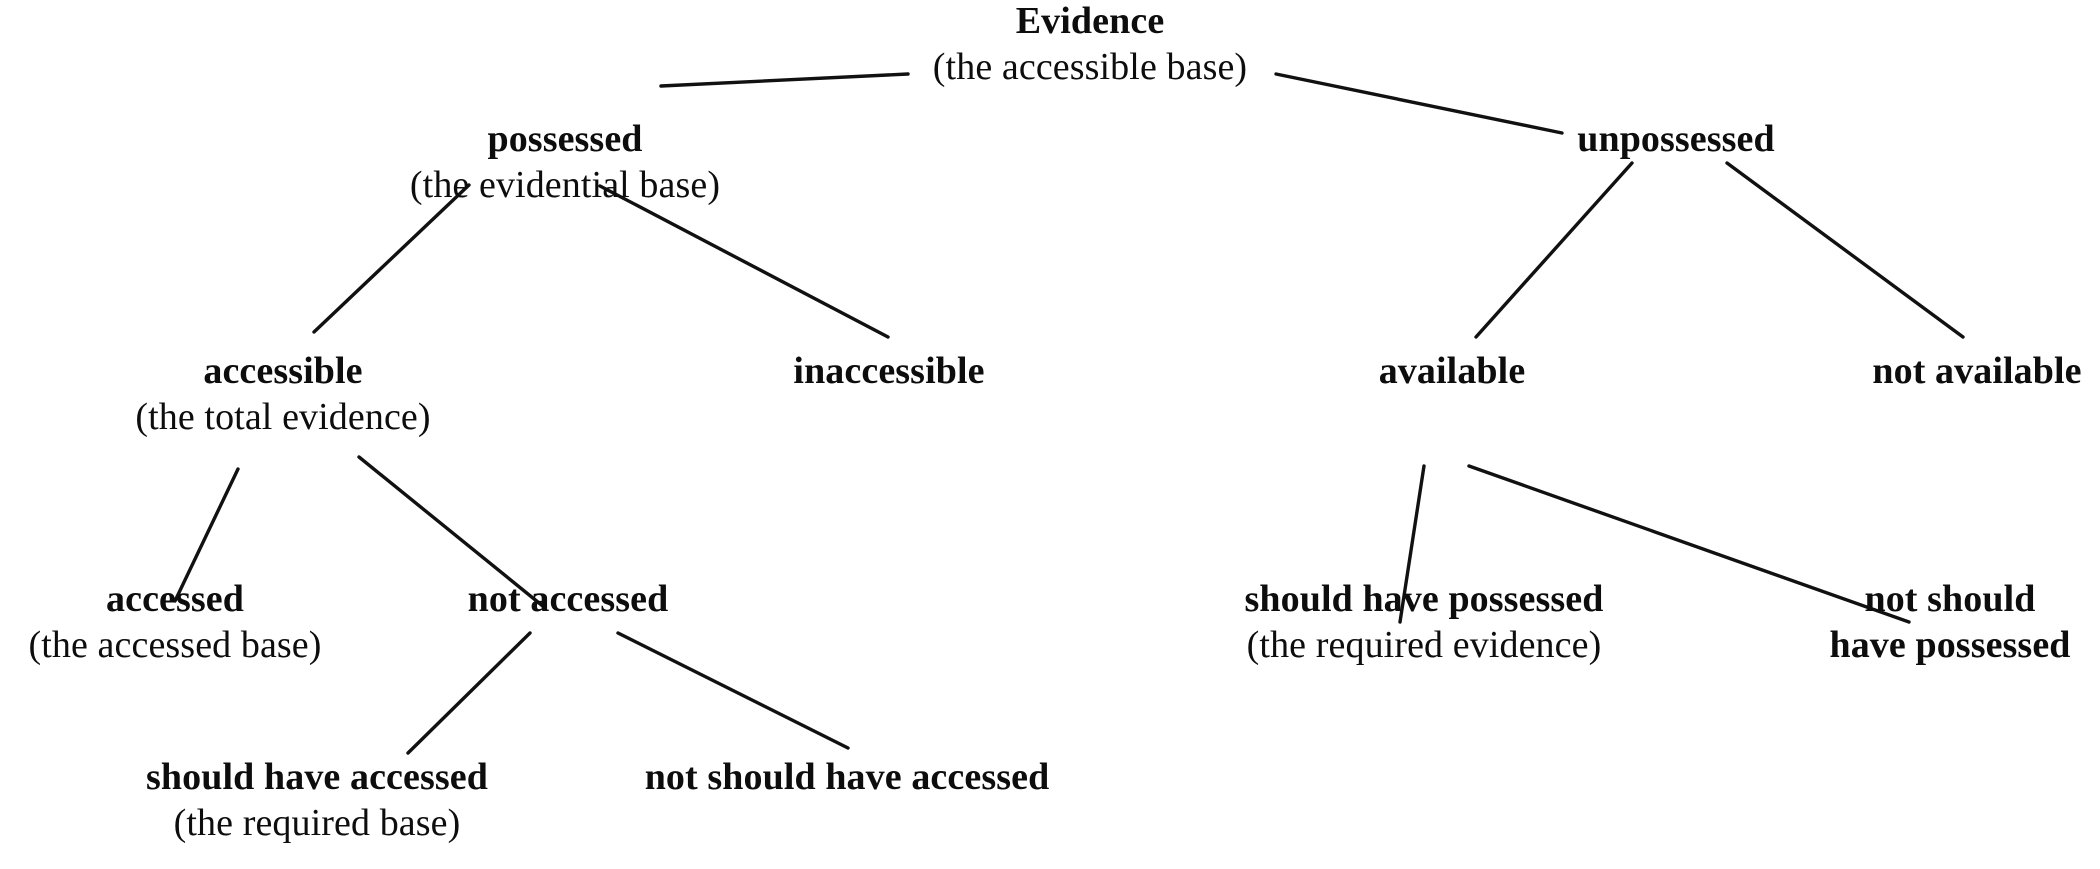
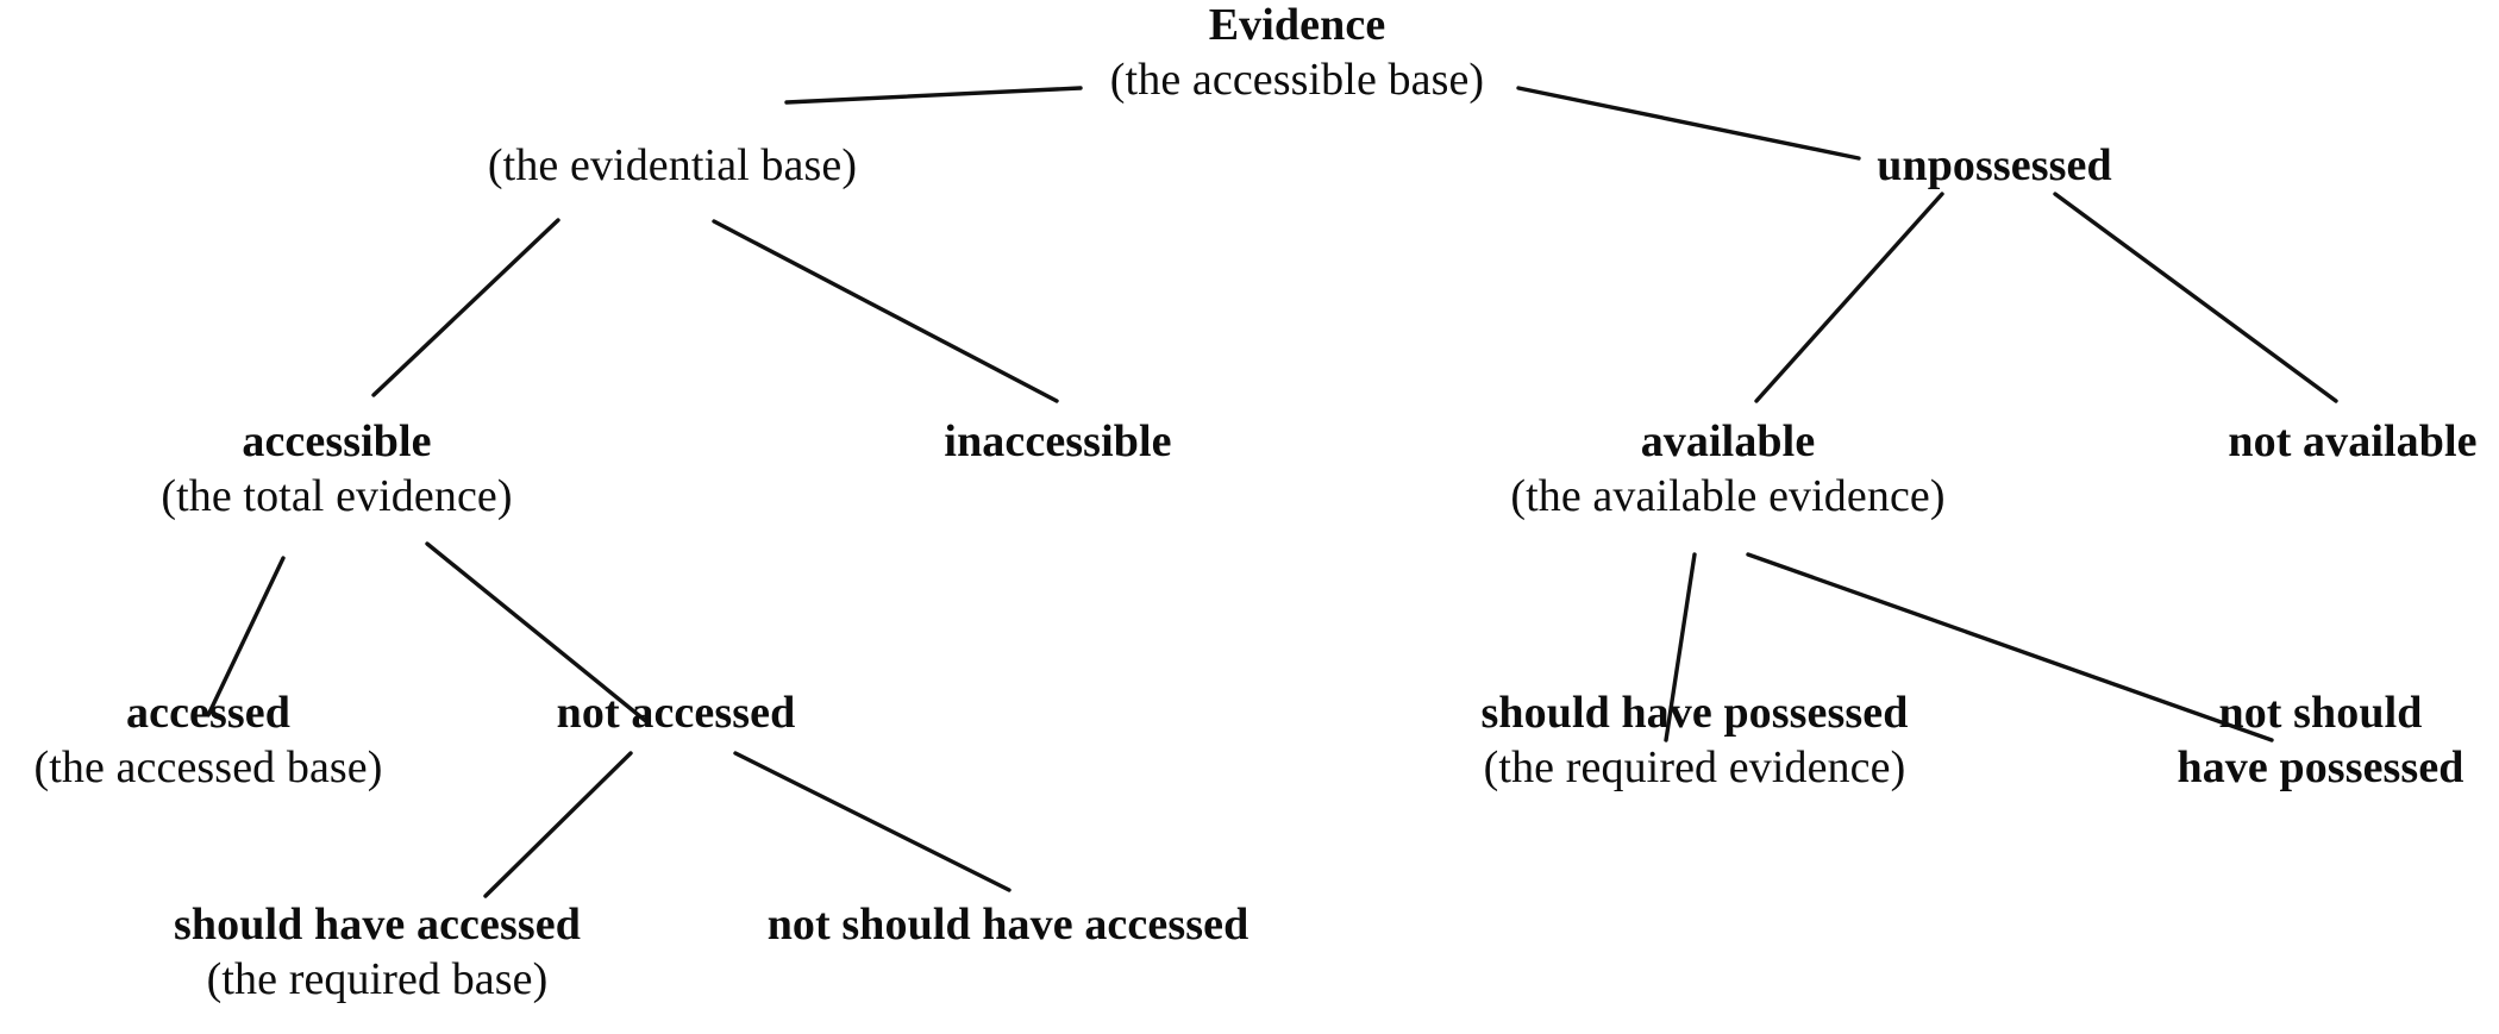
  Evidence
  (the accessible base)
- possessed
  (the evidential base)
  unpossessed
  accessible
  (the total evidence)
  inaccessible
  available
+ (the available evidence)
  not available
  accessed
  (the accessed base)
  not accessed
  should have possessed
  (the required evidence)
  not should
  have possessed
  should have accessed
  (the required base)
  not should have accessed
